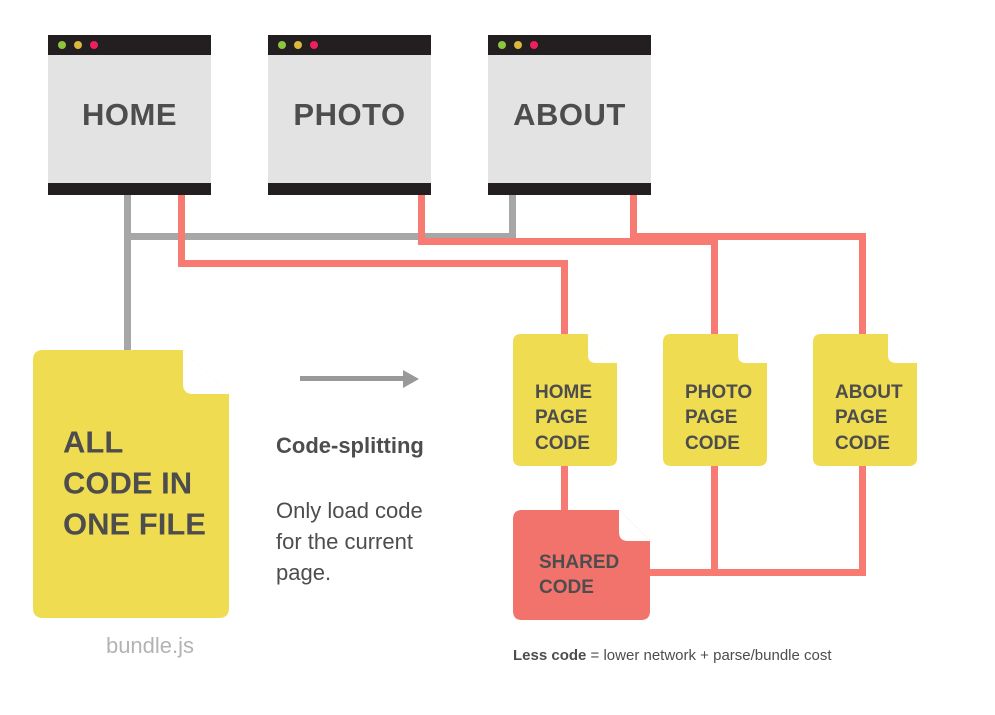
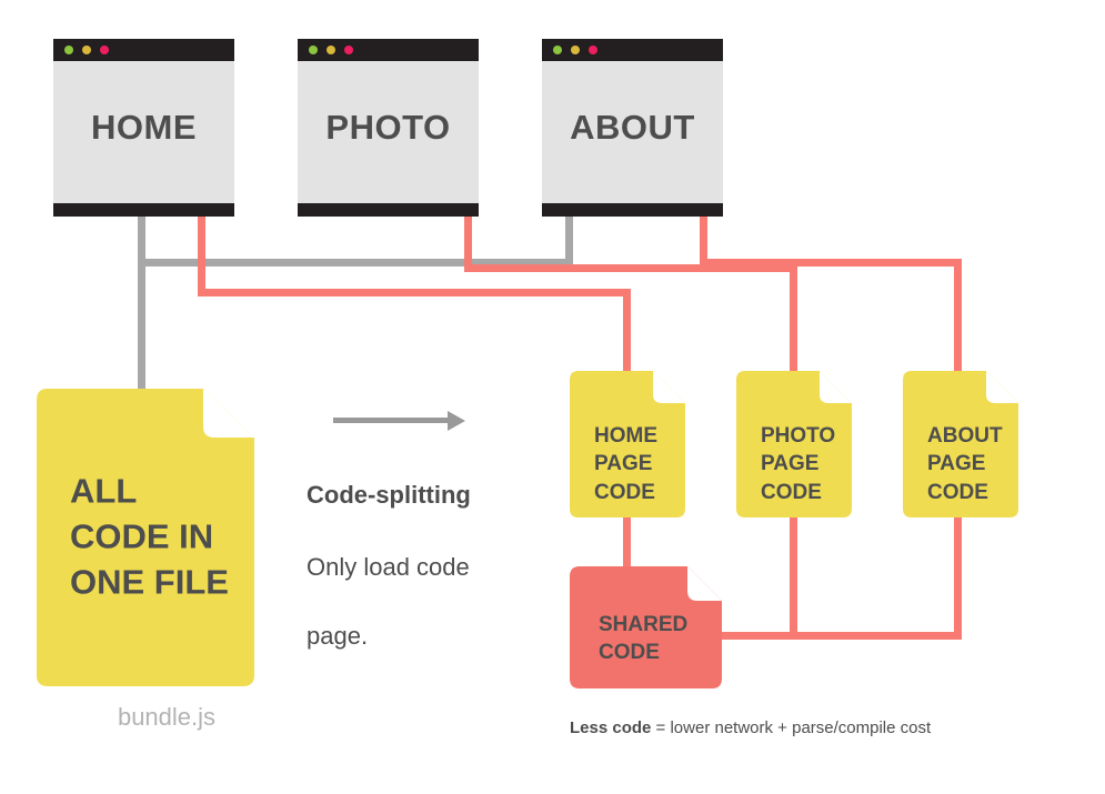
  HOME
  PHOTO
  ABOUT
  ALL
  CODE IN
  ONE FILE
  bundle.js
  Code-splitting
  Only load code
- for the current
  page.
  HOME
  PAGE
  CODE
  PHOTO
  PAGE
  CODE
  ABOUT
  PAGE
  CODE
  SHARED
  CODE
- Less code = lower network + parse/bundle cost
+ Less code = lower network + parse/compile cost
